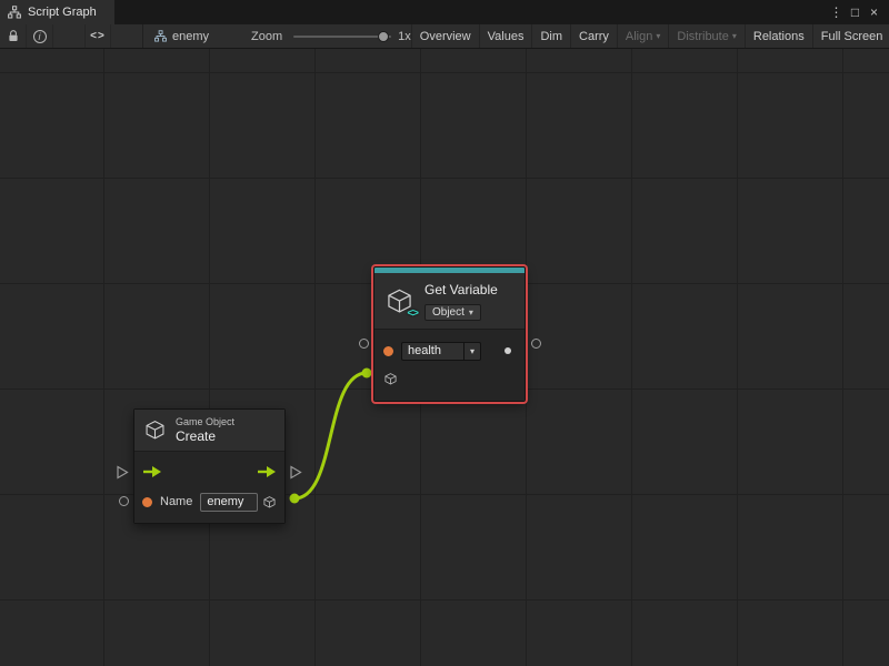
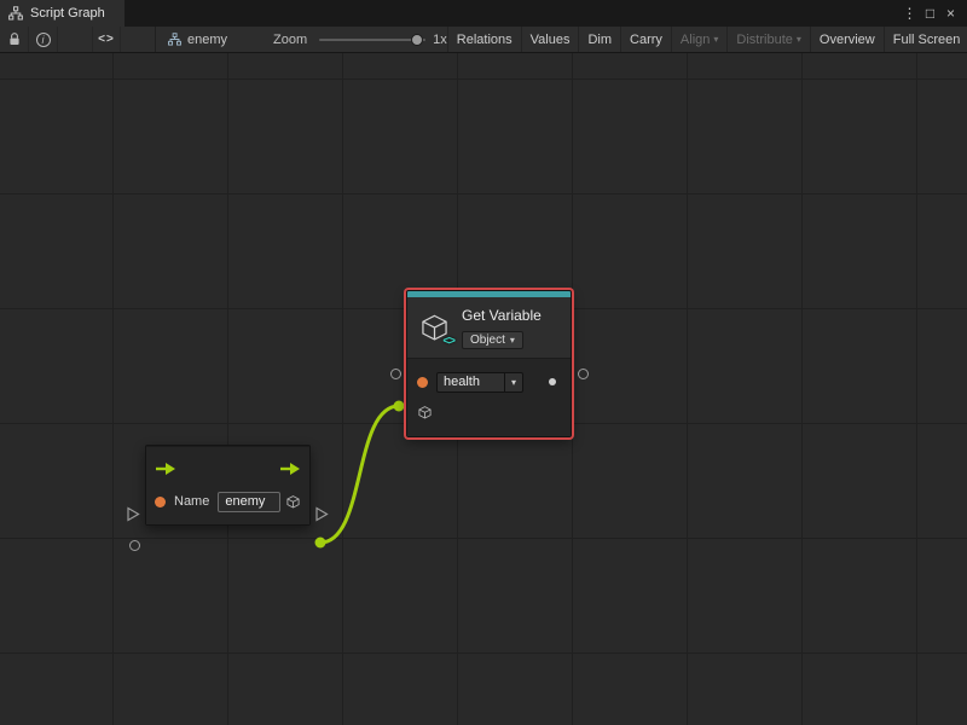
  Script Graph
  ⋮
  □
  ×
  i
  <>
  enemy
  Zoom
  1x
- Overview
+ Relations
  Values
  Dim
  Carry
  Align
  ▾
  Distribute
  ▾
- Relations
+ Overview
  Full Screen
  <>
  Get Variable
  Object
  ▾
  health
  ▾
- Game Object
- Create
  Name
  enemy
